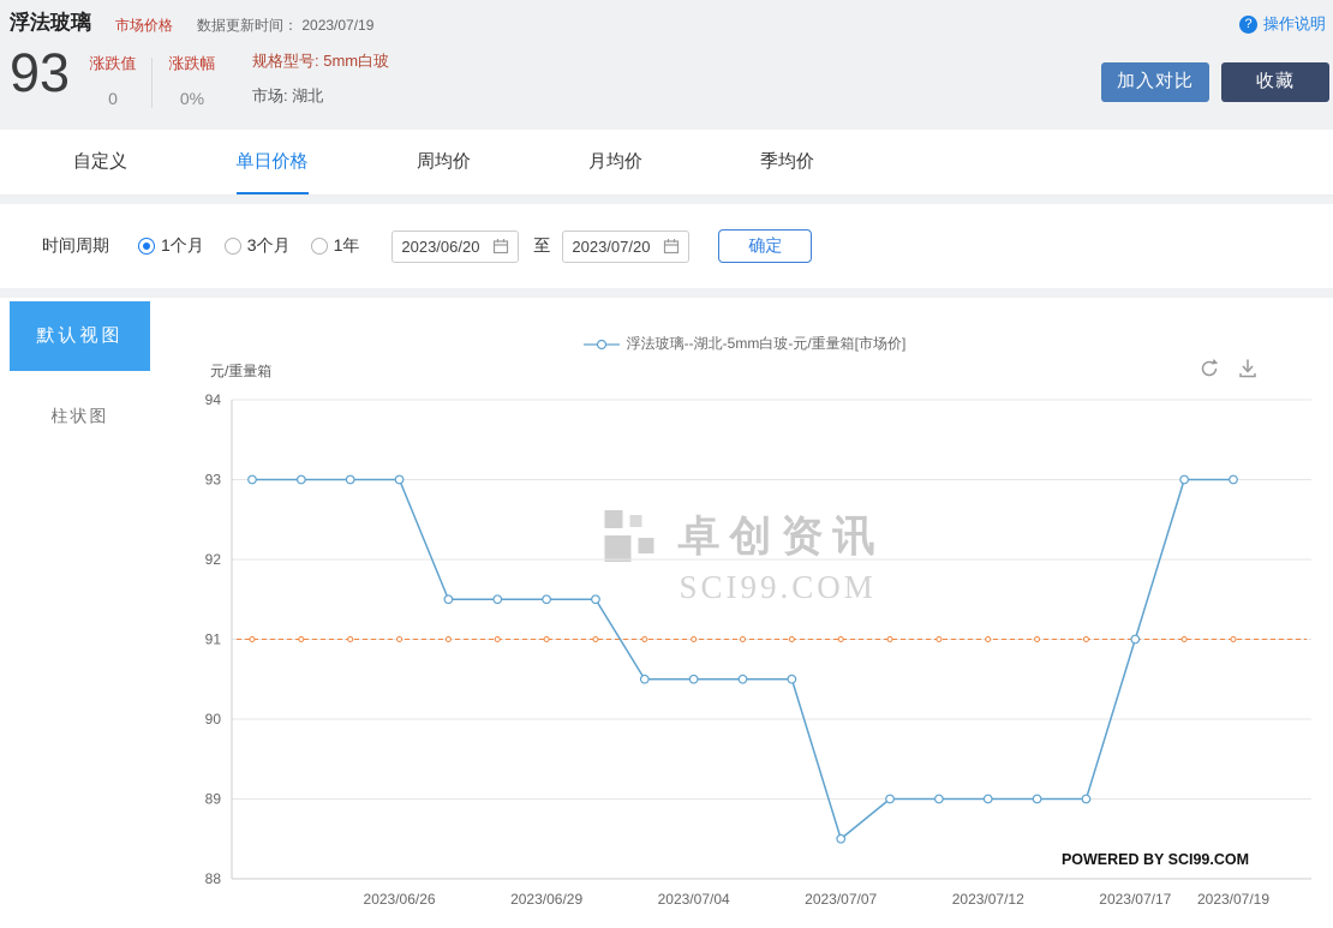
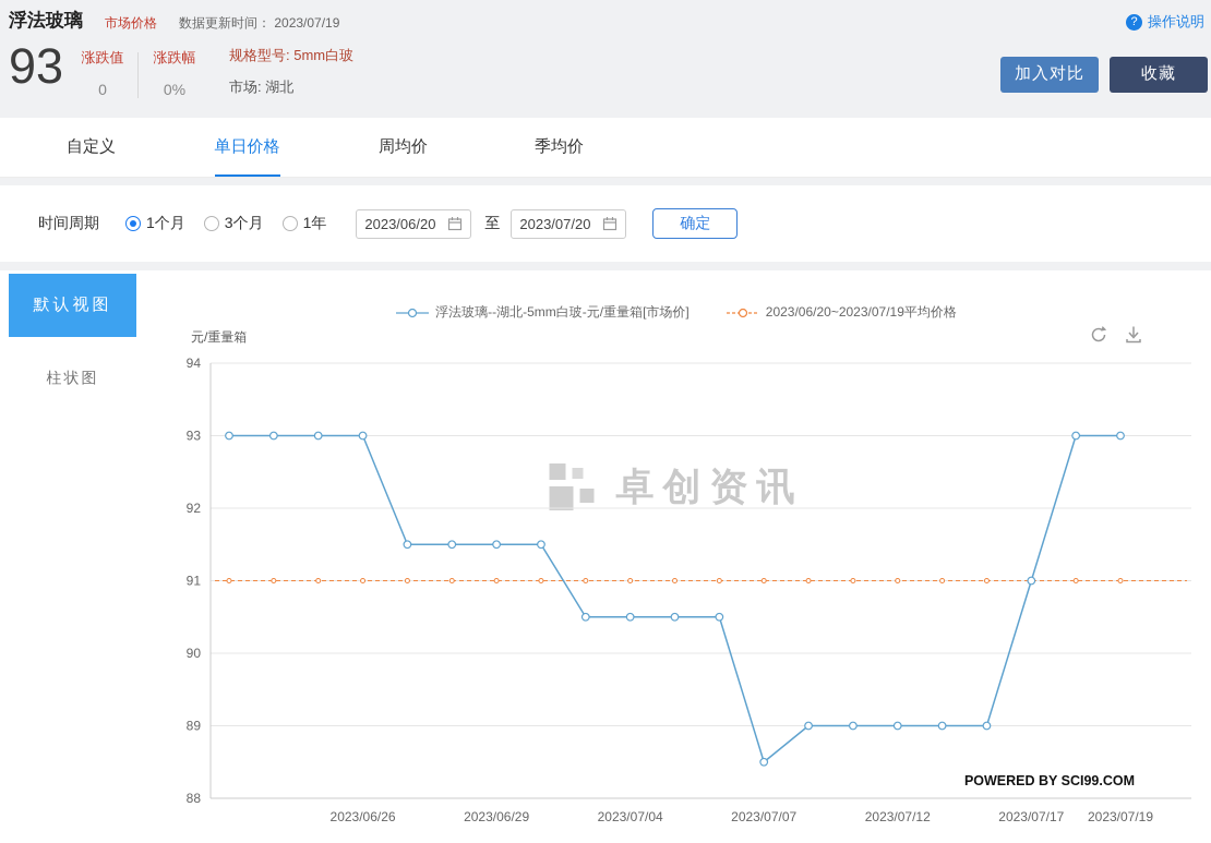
  浮法玻璃
  市场价格
  数据更新时间： 2023/07/19
  ?
  操作说明
  93
  涨跌值
  0
  涨跌幅
  0%
  规格型号: 5mm白玻
  市场: 湖北
  加入对比
  收藏
  自定义
  单日价格
  周均价
- 月均价
  季均价
  时间周期
  1个月
  3个月
  1年
  2023/06/20
  至
  2023/07/20
  确定
  默认视图
  柱状图
  浮法玻璃--湖北-5mm白玻-元/重量箱[市场价]
+ 2023/06/20~2023/07/19平均价格
  元/重量箱
  卓创资讯
- SCI99.COM
  88
  89
  90
  91
  92
  93
  94
  2023/06/26
  2023/06/29
  2023/07/04
  2023/07/07
  2023/07/12
  2023/07/17
  2023/07/19
  POWERED BY SCI99.COM
